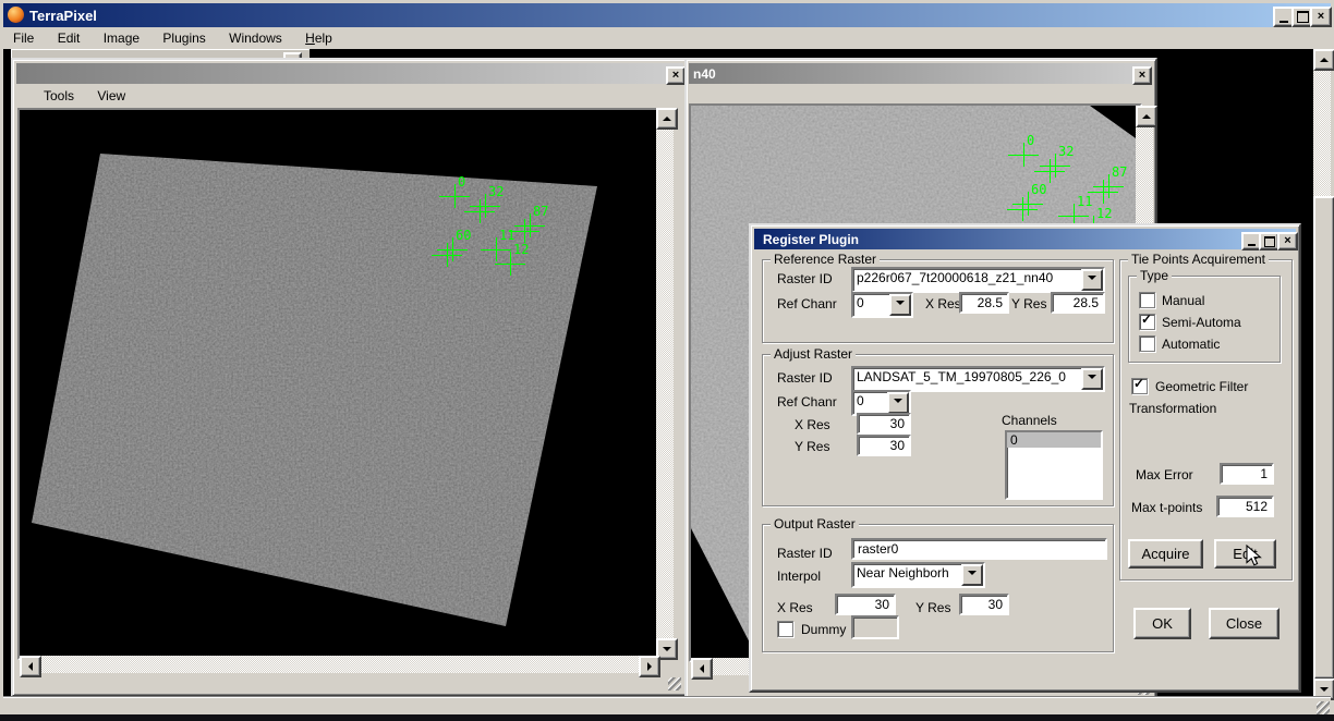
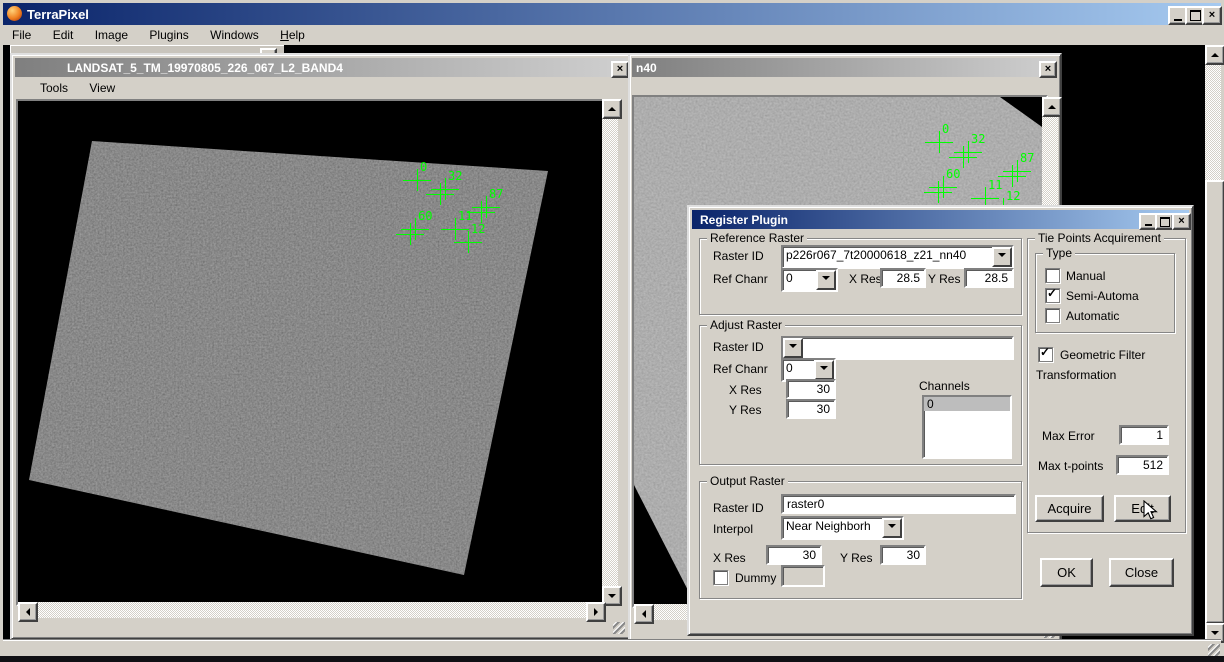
  TerraPixel
  ×
  File Edit Image Plugins Windows Help
+ LANDSAT_5_TM_19970805_226_067_L2_BAND4
  ×
  Tools View
  0
  32
  87
  60
  11
  12
  n40
  ×
  0
  32
  87
  60
  11
  12
  Register Plugin
  ×
  Reference Raster
  Raster ID
  p226r067_7t20000618_z21_nn40
  Ref Chanr
  0
  X Res
  28.5
  Y Res
  28.5
  Adjust Raster
  Raster ID
- LANDSAT_5_TM_19970805_226_0
  Ref Chanr
  0
  X Res
  30
  Y Res
  30
  Channels
  0
  Output Raster
  Raster ID
  raster0
  Interpol
  Near Neighborh
  X Res
  30
  Y Res
  30
  Dummy
  Tie Points Acquirement
  Type
  Manual
  Semi-Automa
  Automatic
  Geometric Filter
  Transformation
  Max Error
  1
  Max t-points
  512
  Acquire
  OK
  Close
